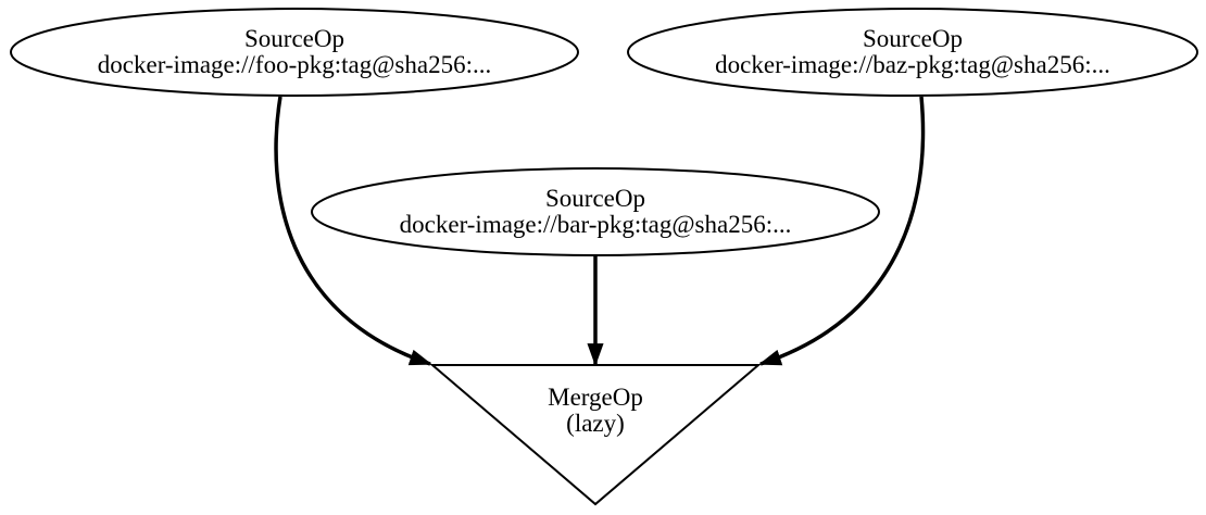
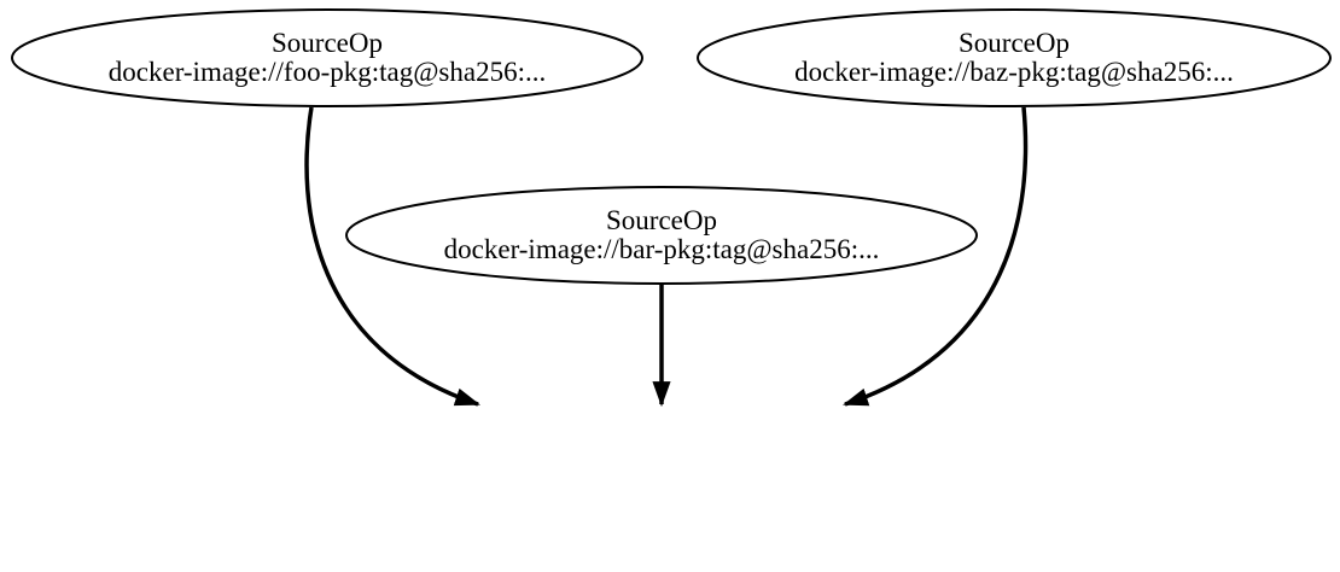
  SourceOp
  docker-image://foo-pkg:tag@sha256:...
  SourceOp
  docker-image://baz-pkg:tag@sha256:...
  SourceOp
  docker-image://bar-pkg:tag@sha256:...
- MergeOp
- (lazy)
